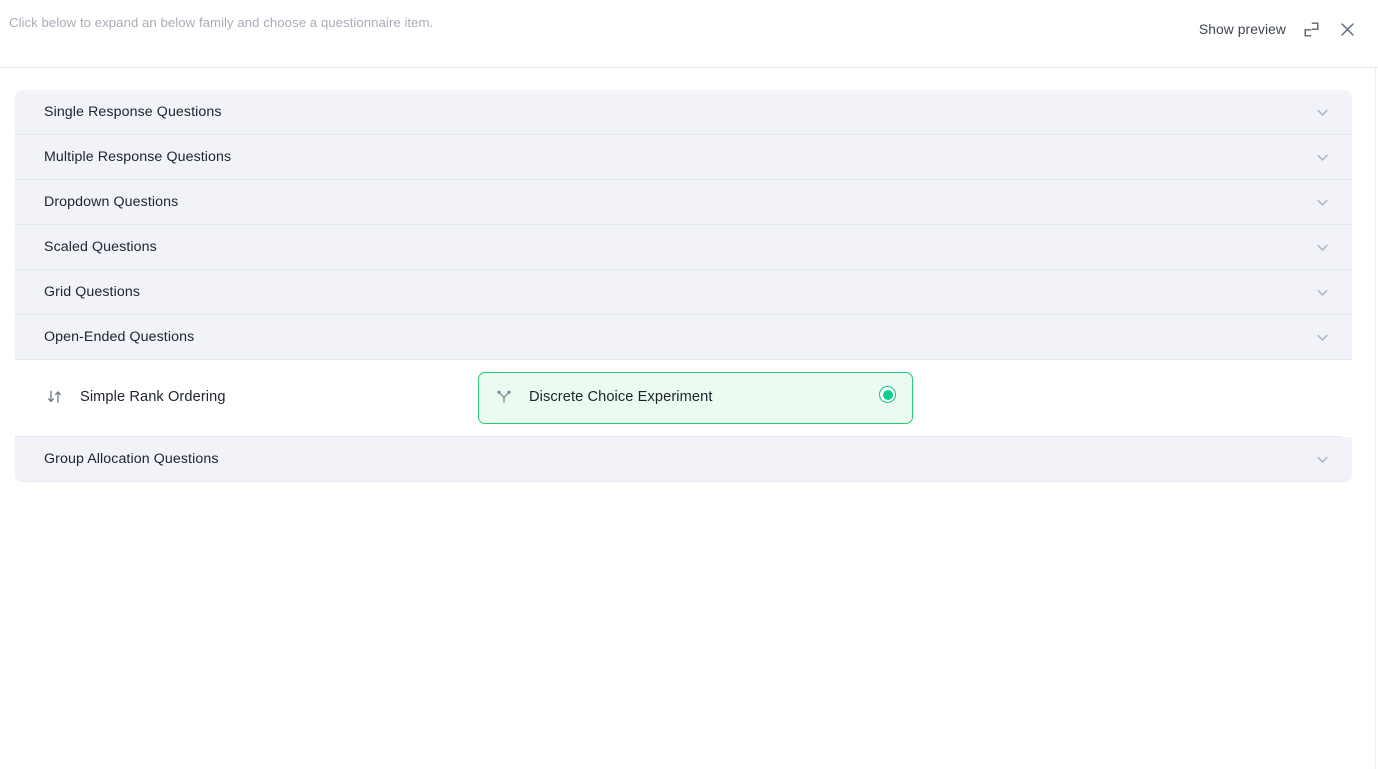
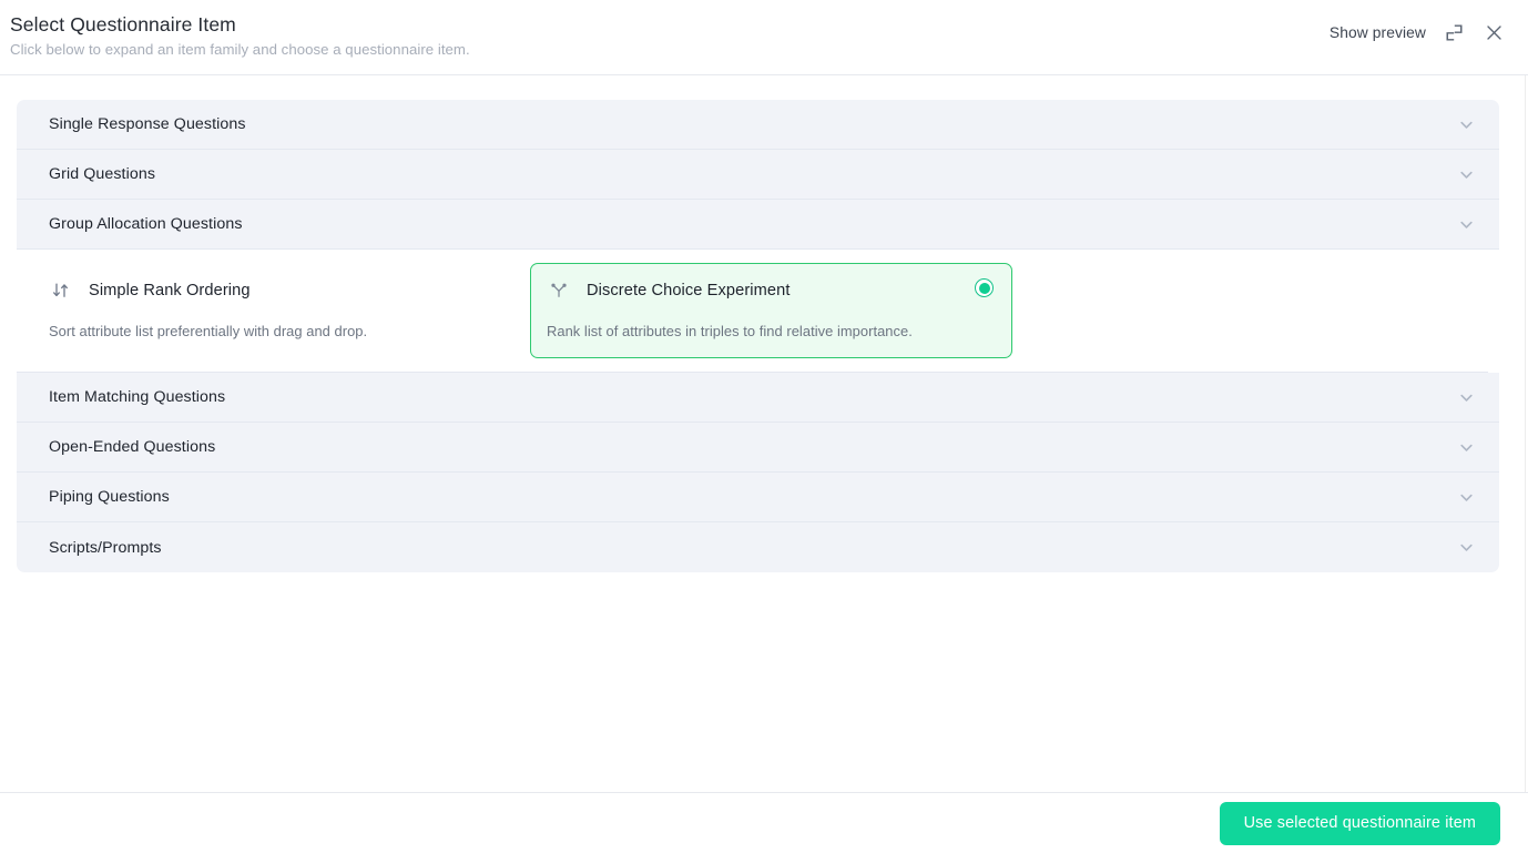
+ Select Questionnaire Item
- Click below to expand an below family and choose a questionnaire item.
+ Click below to expand an item family and choose a questionnaire item.
  Show preview
  Single Response Questions
- Multiple Response Questions
- Dropdown Questions
- Scaled Questions
  Grid Questions
- Open-Ended Questions
+ Group Allocation Questions
  Simple Rank Ordering
+ Sort attribute list preferentially with drag and drop.
  Discrete Choice Experiment
+ Rank list of attributes in triples to find relative importance.
+ Item Matching Questions
- Group Allocation Questions
+ Open-Ended Questions
+ Piping Questions
+ Scripts/Prompts
+ Use selected questionnaire item
